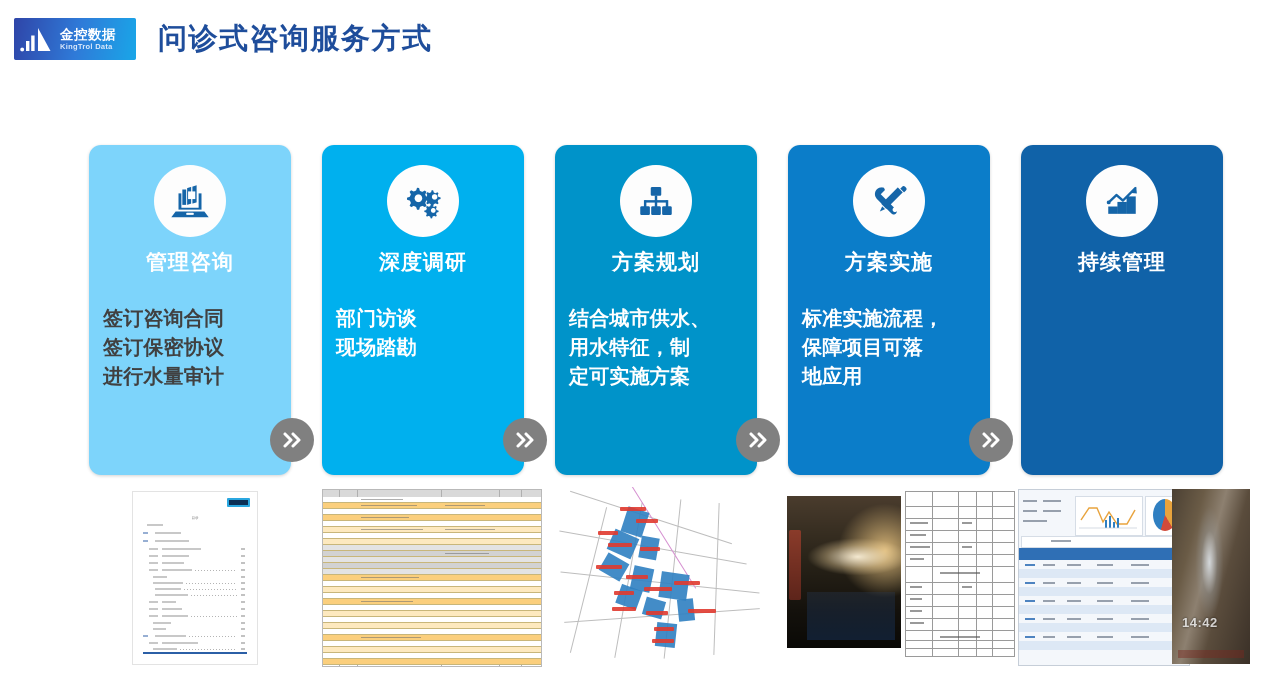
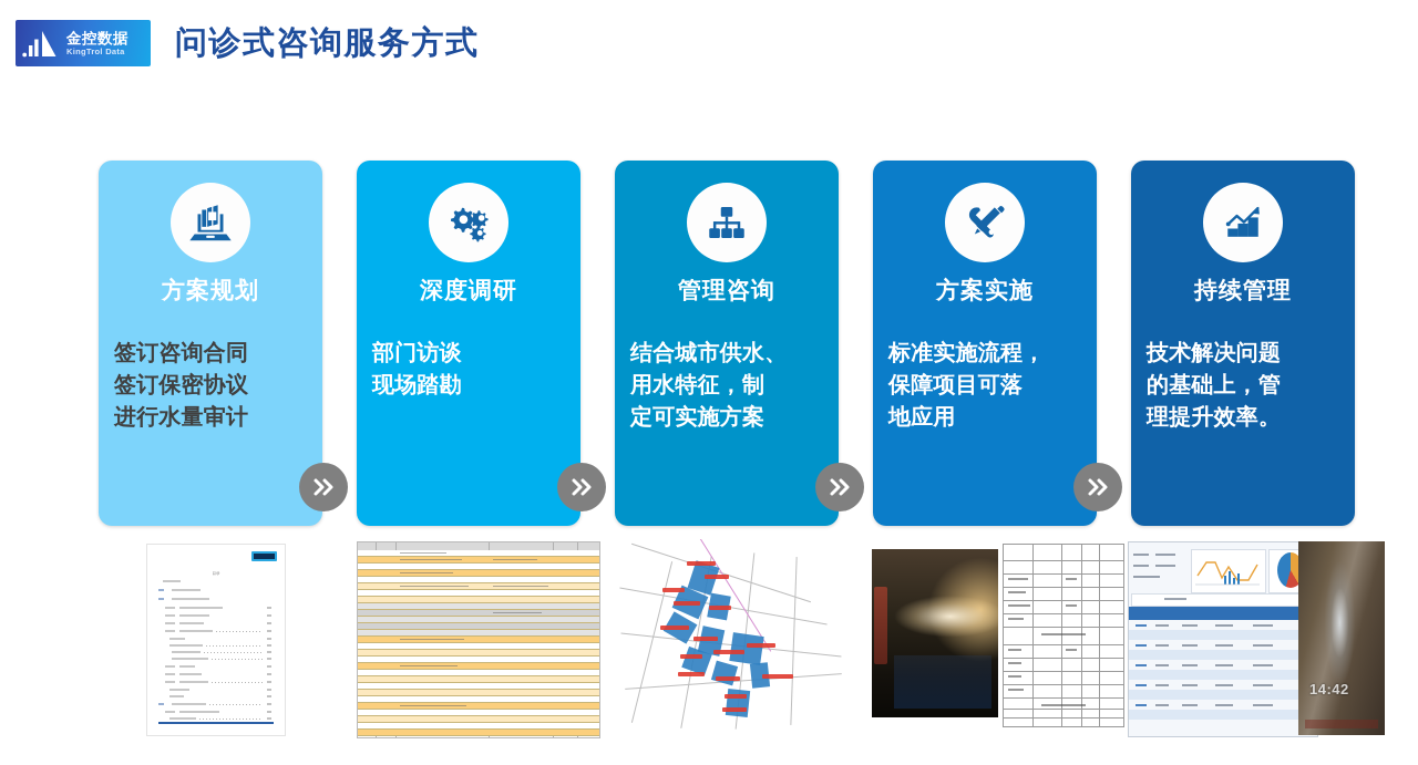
  金控数据
  KingTrol Data
  问诊式咨询服务方式
- 管理咨询
+ 方案规划
  签订咨询合同
  签订保密协议
  进行水量审计
  深度调研
  部门访谈
  现场踏勘
- 方案规划
+ 管理咨询
  结合城市供水、
  用水特征，制
  定可实施方案
  方案实施
  标准实施流程，
  保障项目可落
  地应用
  持续管理
+ 技术解决问题
+ 的基础上，管
+ 理提升效率。
  14:42
